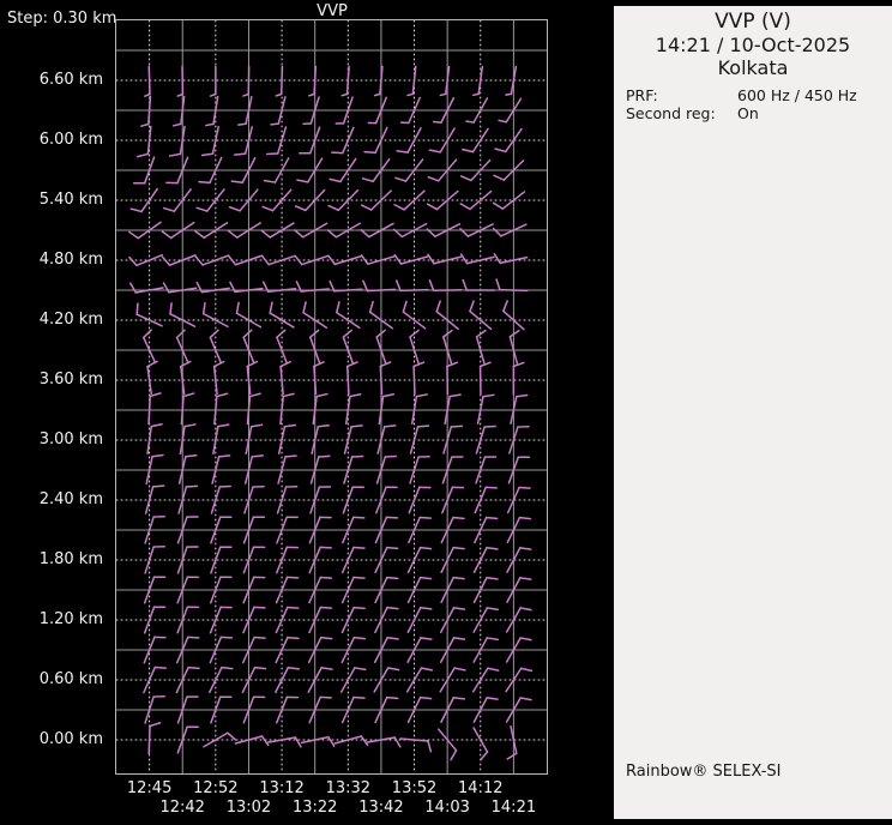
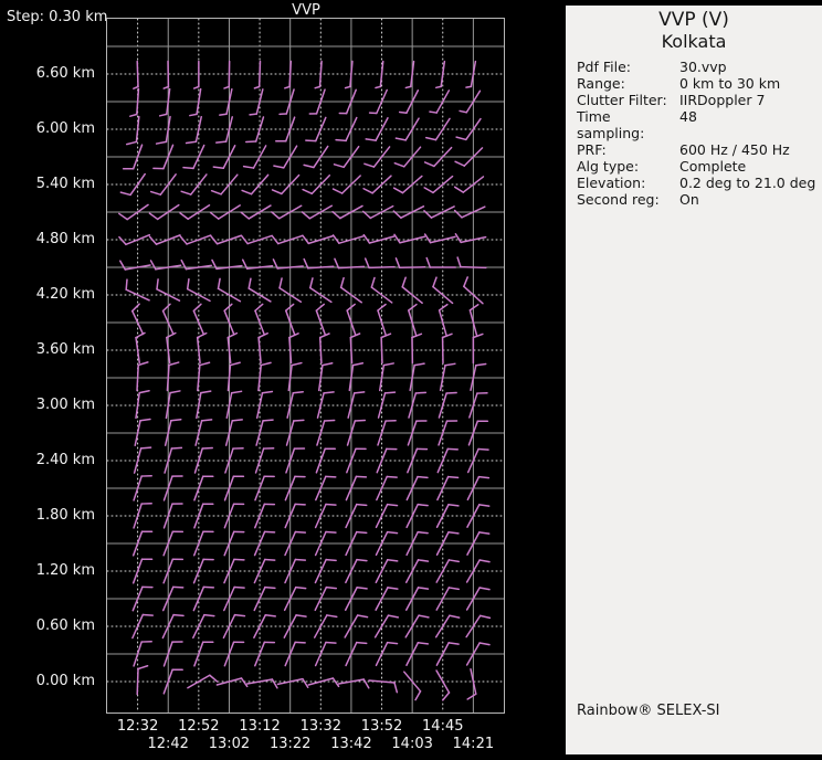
  Step: 0.30 km
  VVP
  6.60 km
  6.00 km
  5.40 km
  4.80 km
  4.20 km
  3.60 km
  3.00 km
  2.40 km
  1.80 km
  1.20 km
  0.60 km
  0.00 km
- 12:45
+ 12:32
  12:52
  13:12
  13:32
  13:52
- 14:12
+ 14:45
  12:42
  13:02
  13:22
  13:42
  14:03
  14:21
  VVP (V)
- 14:21 / 10-Oct-2025
  Kolkata
+ Pdf File:
+ 30.vvp
+ Range:
+ 0 km to 30 km
+ Clutter Filter:
+ IIRDoppler 7
+ Time sampling:
+ 48
  PRF:
  600 Hz / 450 Hz
+ Alg type:
+ Complete
+ Elevation:
+ 0.2 deg to 21.0 deg
  Second reg:
  On
  Rainbow® SELEX-SI
